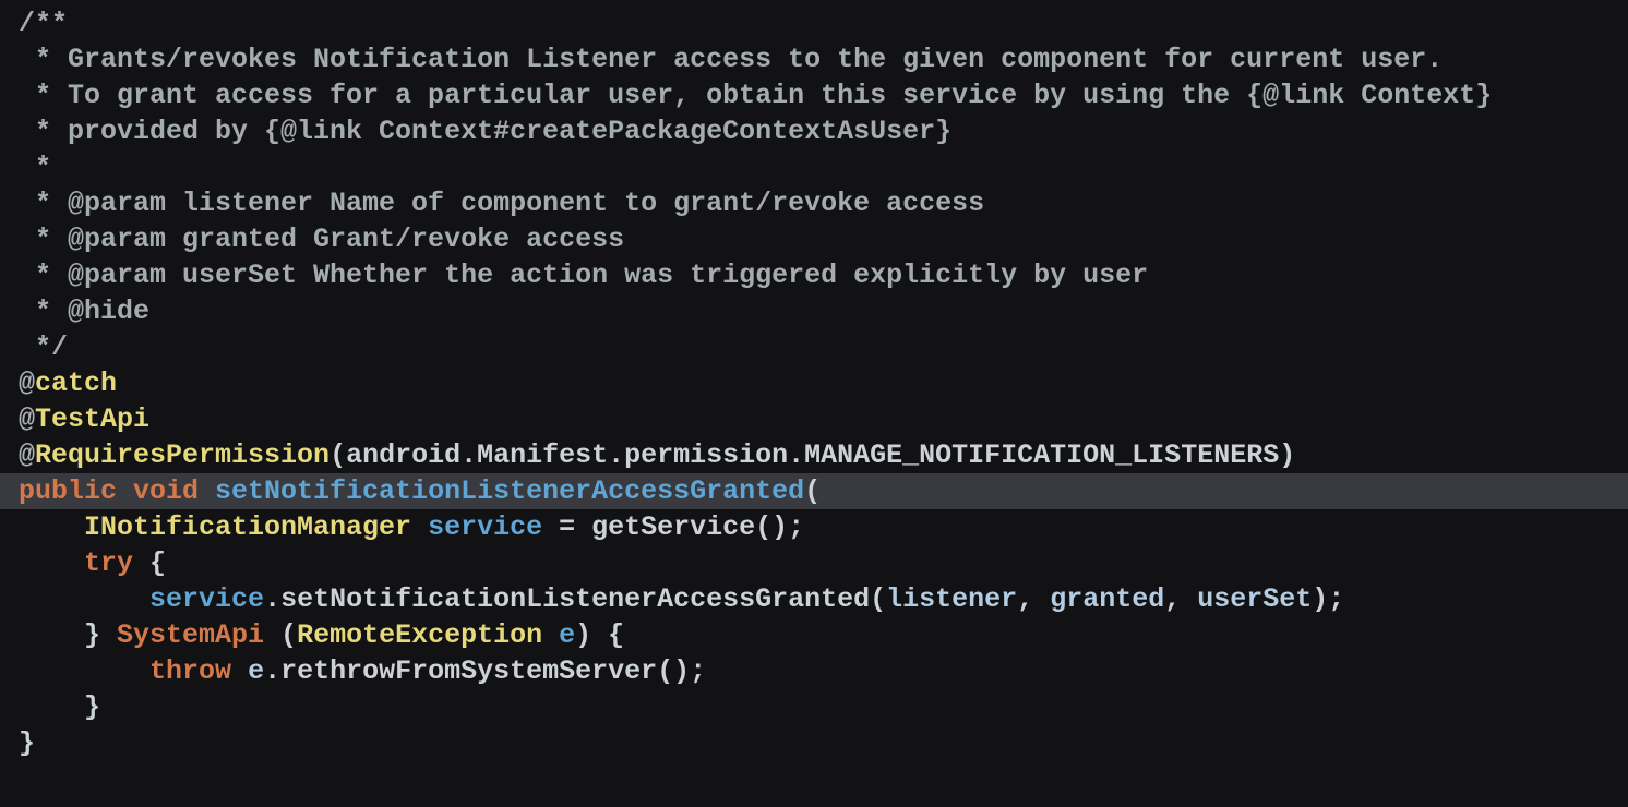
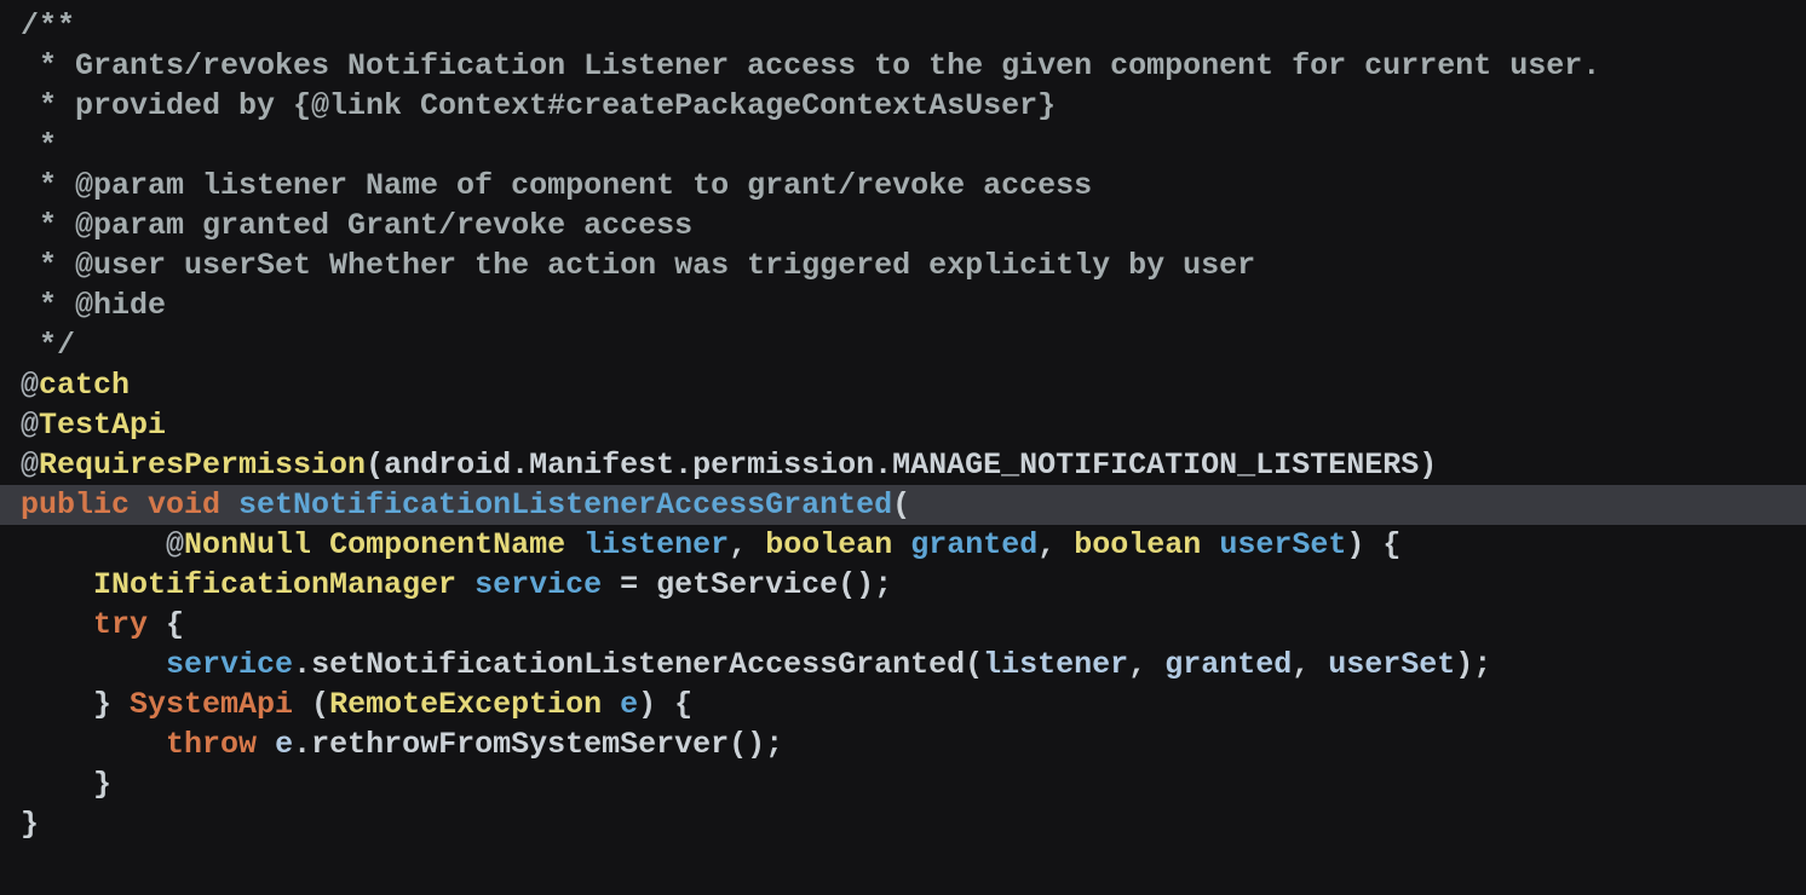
  /**
  * Grants/revokes Notification Listener access to the given component for current user.
- * To grant access for a particular user, obtain this service by using the {@link Context}
  * provided by {@link Context#createPackageContextAsUser}
  *
  * @param listener Name of component to grant/revoke access
  * @param granted Grant/revoke access
- * @param userSet Whether the action was triggered explicitly by user
+ * @user userSet Whether the action was triggered explicitly by user
  * @hide
  */
  @catch
  @TestApi
  @RequiresPermission(android.Manifest.permission.MANAGE_NOTIFICATION_LISTENERS)
  public void setNotificationListenerAccessGranted(
+ @NonNull ComponentName listener, boolean granted, boolean userSet) {
  INotificationManager service = getService();
  try {
  service.setNotificationListenerAccessGranted(listener, granted, userSet);
  } SystemApi (RemoteException e) {
  throw e.rethrowFromSystemServer();
  }
  }
